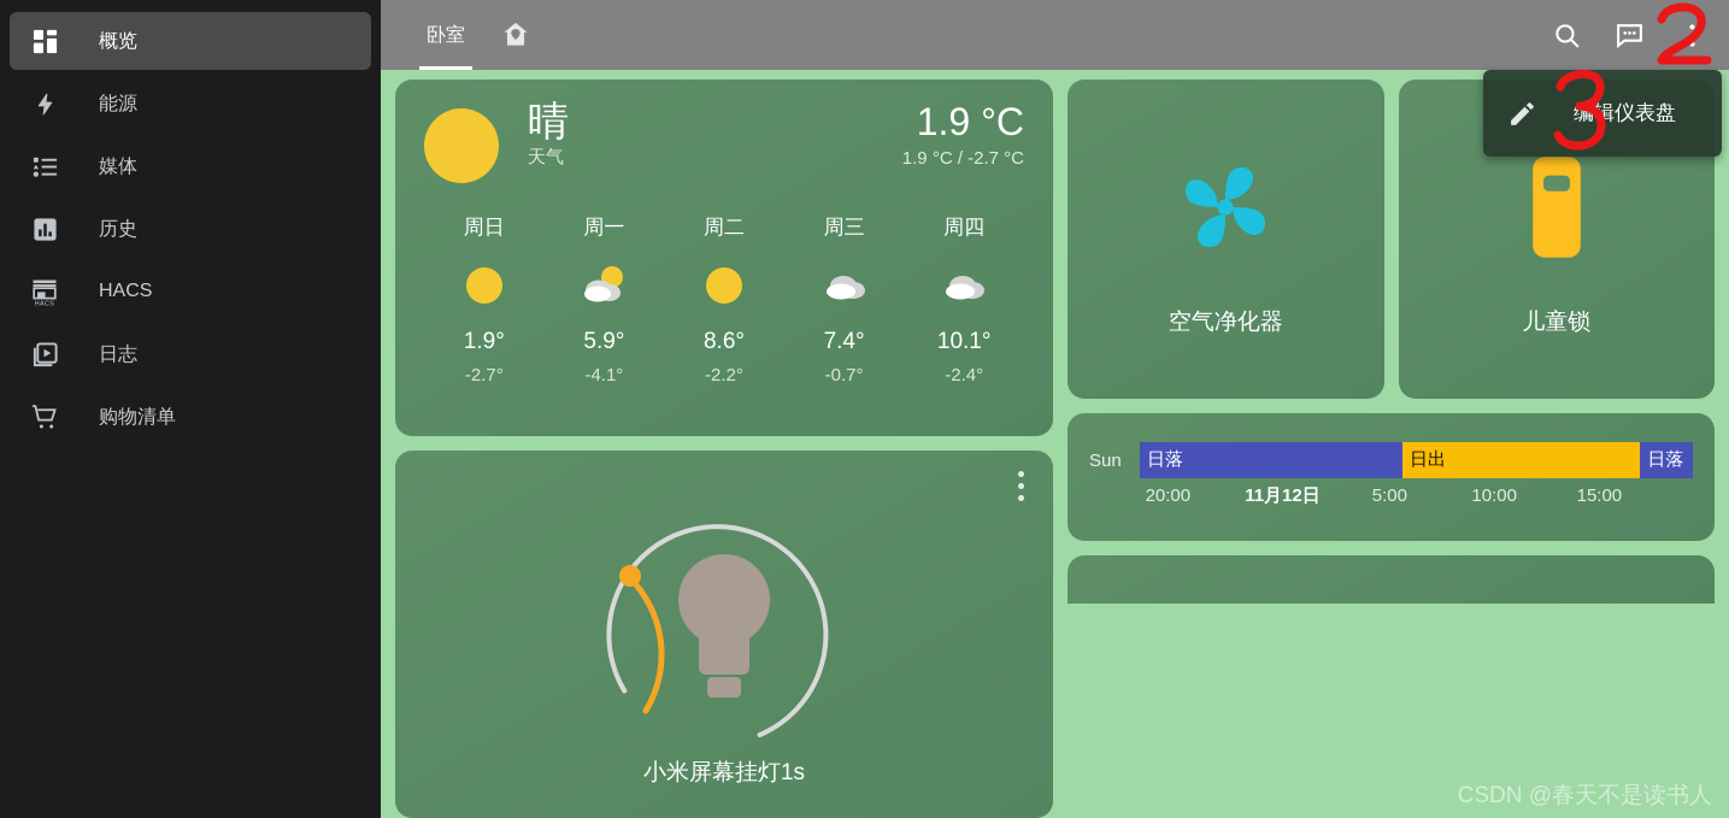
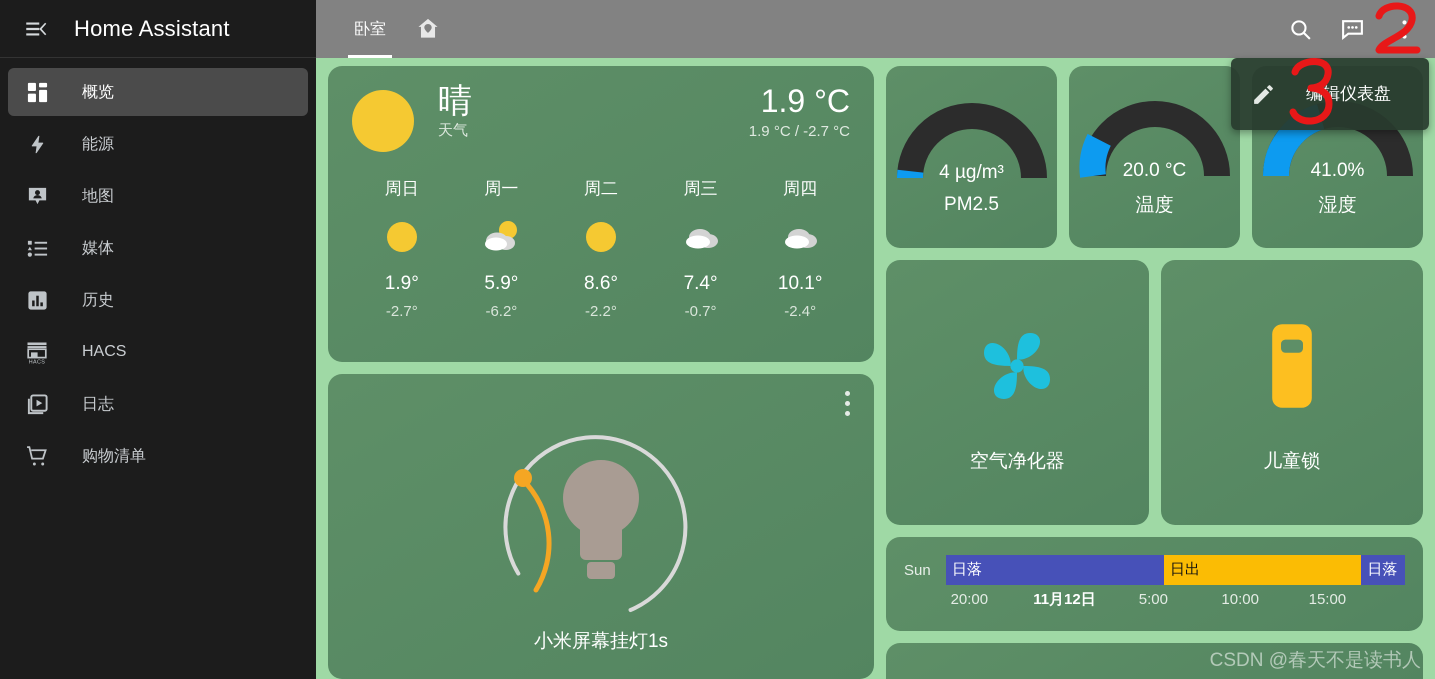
+ Home Assistant
  概览
  能源
+ 地图
  媒体
  历史
  HACS
  日志
  购物清单
  卧室
  编辑仪表盘
  晴
  天气
  1.9 °C
  1.9 °C / -2.7 °C
  周日
  1.9°
  -2.7°
  周一
  5.9°
- -4.1°
+ -6.2°
  周二
  8.6°
  -2.2°
  周三
  7.4°
  -0.7°
  周四
  10.1°
  -2.4°
  小米屏幕挂灯1s
+ 4 µg/m³
+ PM2.5
+ 20.0 °C
+ 温度
+ 41.0%
+ 湿度
  空气净化器
  儿童锁
  Sun
  日落
  日出
  日落
  20:00
  11月12日
  5:00
  10:00
  15:00
  CSDN @春天不是读书人
